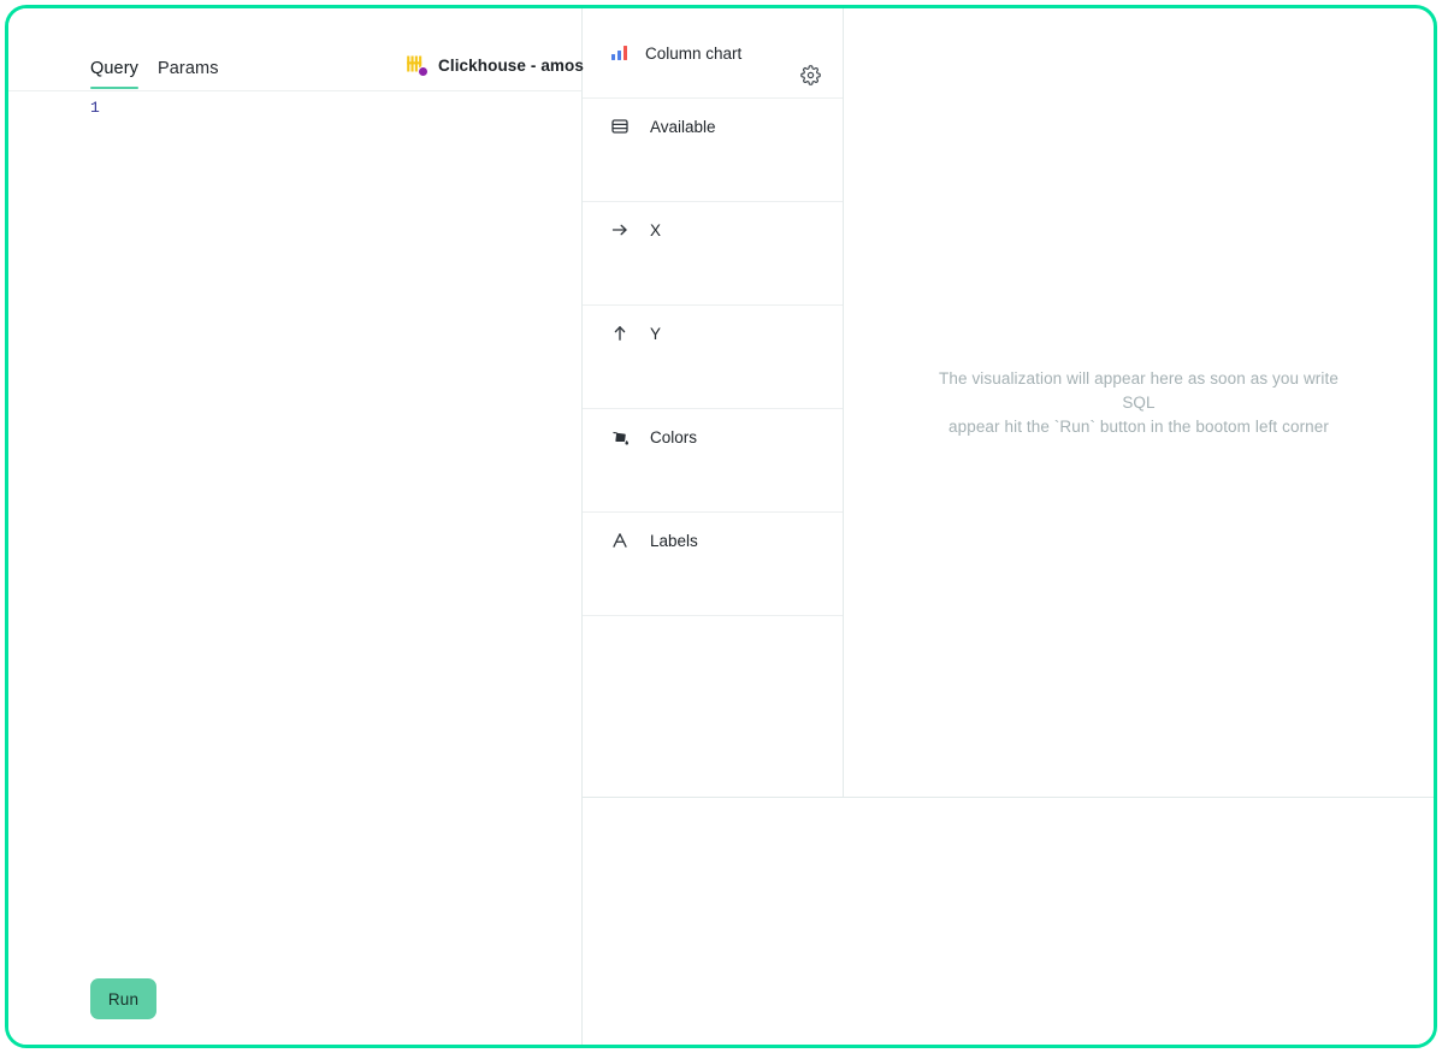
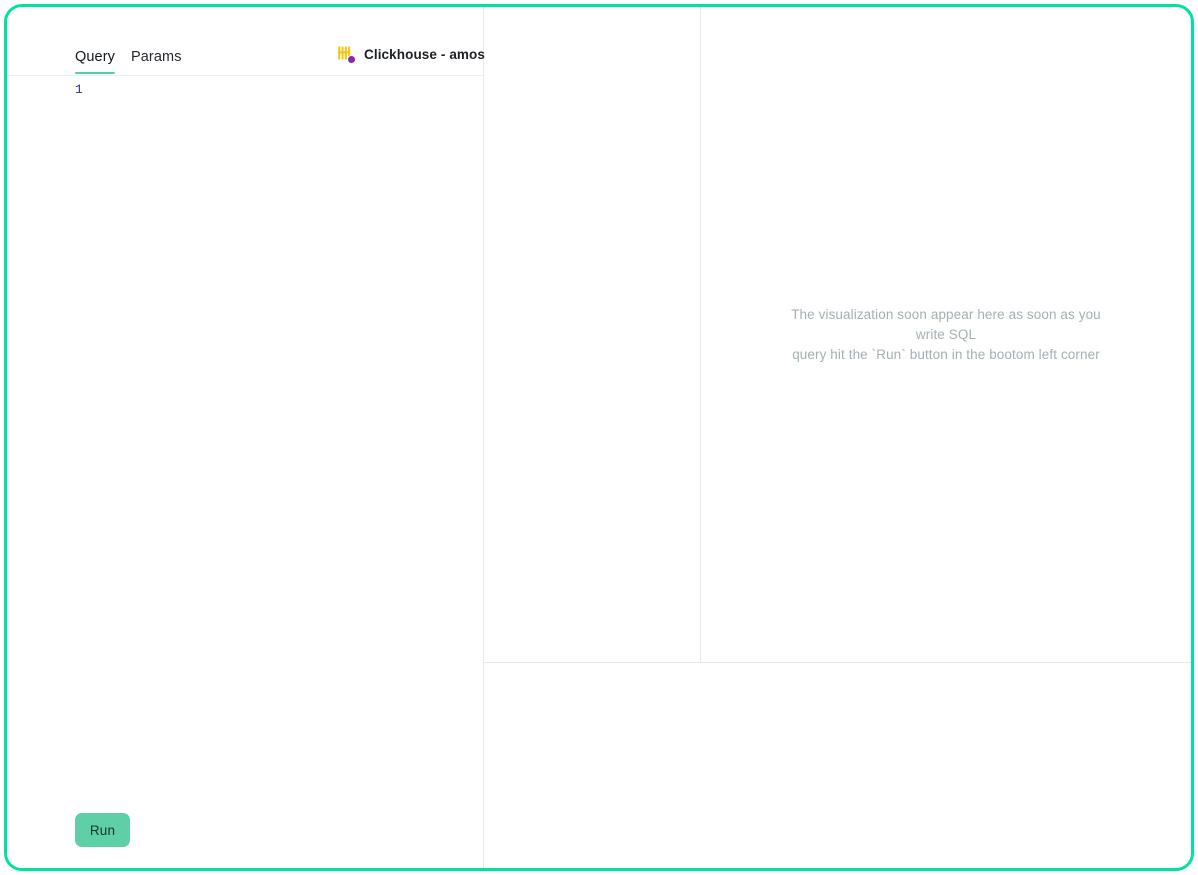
  Query
  Params
  1
  Run
- Column chart
- Available
- X
- Y
- Colors
- Labels
- The visualization will appear here as soon as you write SQL
+ The visualization soon appear here as soon as you write SQL
- appear hit the `Run` button in the bootom left corner
+ query hit the `Run` button in the bootom left corner
  Clickhouse - amos
